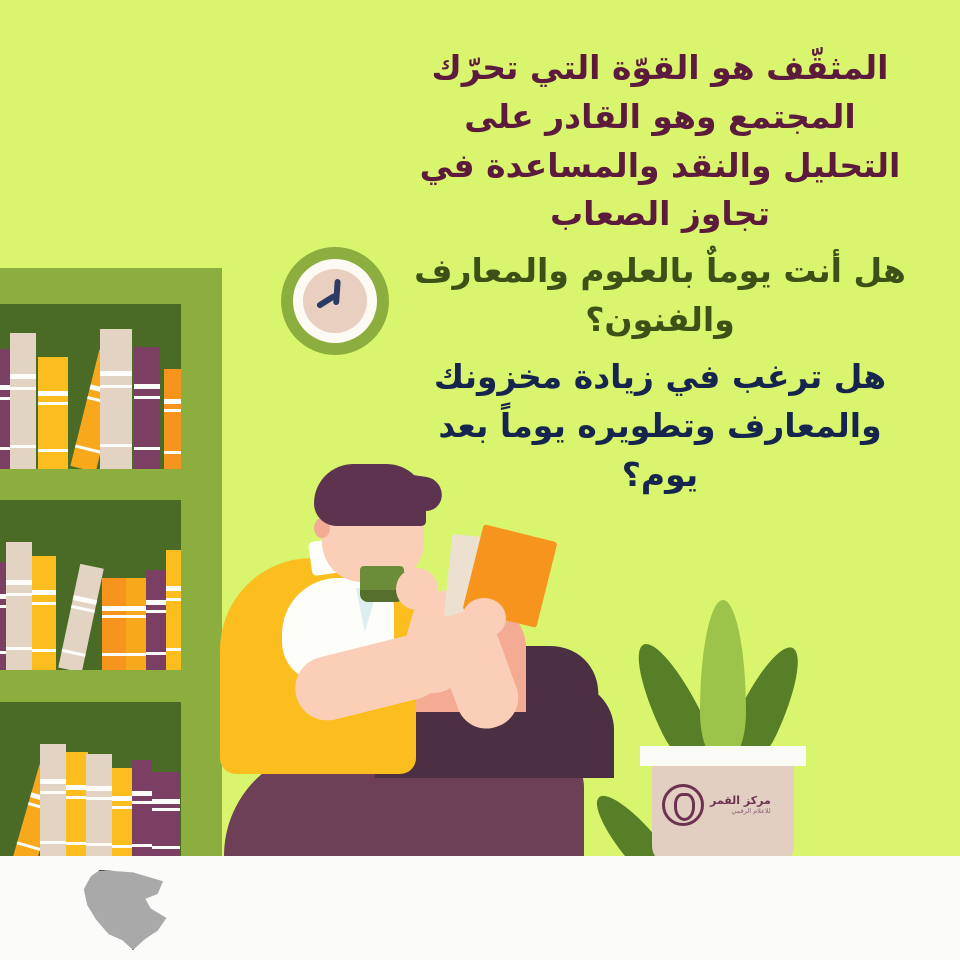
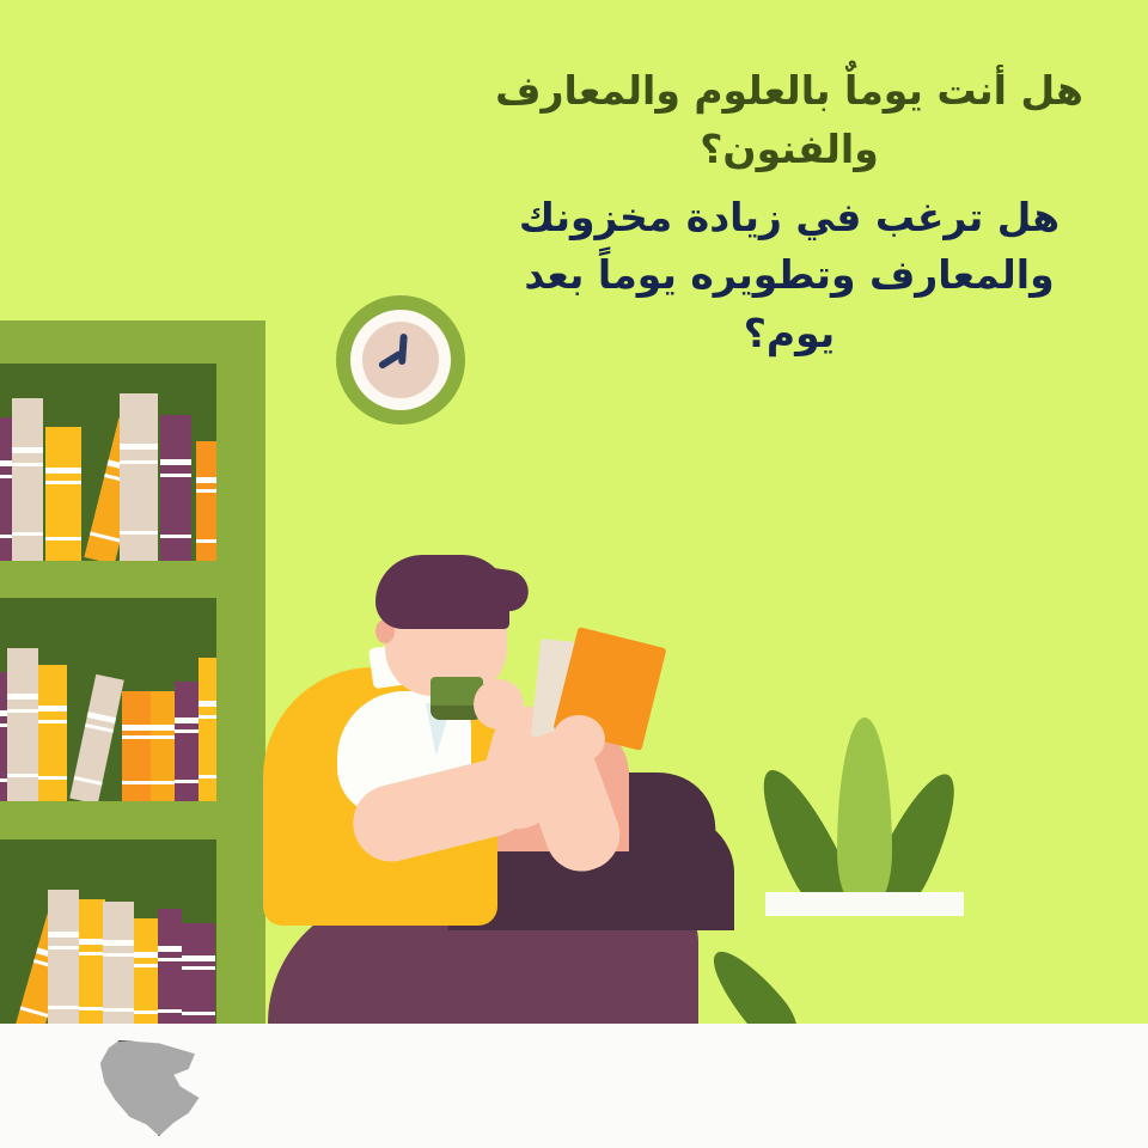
- مركز القمر
- للاعلام الرقمي
- المثقّف هو القوّة التي تحرّك المجتمع وهو القادر على التحليل والنقد والمساعدة في تجاوز الصعاب
  هل أنت يوماٌ بالعلوم والمعارف والفنون؟
  هل ترغب في زيادة مخزونك والمعارف وتطويره يوماً بعد يوم؟
